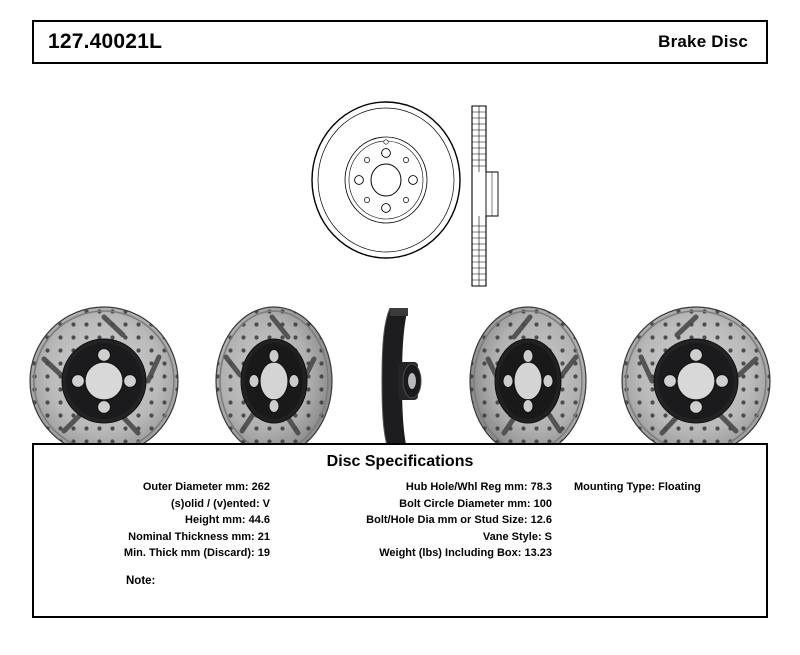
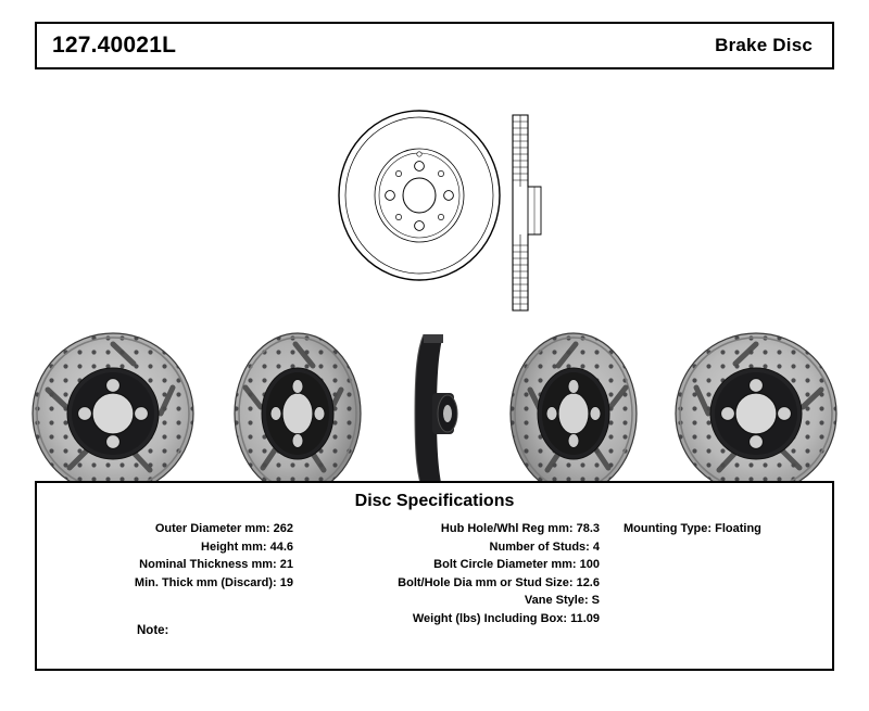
  127.40021L
  Brake Disc
  Disc Specifications
  Outer Diameter mm: 262
- (s)olid / (v)ented: V
  Height mm: 44.6
  Nominal Thickness mm: 21
  Min. Thick mm (Discard): 19
  Hub Hole/Whl Reg mm: 78.3
+ Number of Studs: 4
  Bolt Circle Diameter mm: 100
  Bolt/Hole Dia mm or Stud Size: 12.6
  Vane Style: S
- Weight (lbs) Including Box: 13.23
+ Weight (lbs) Including Box: 11.09
  Mounting Type: Floating
  Note:
